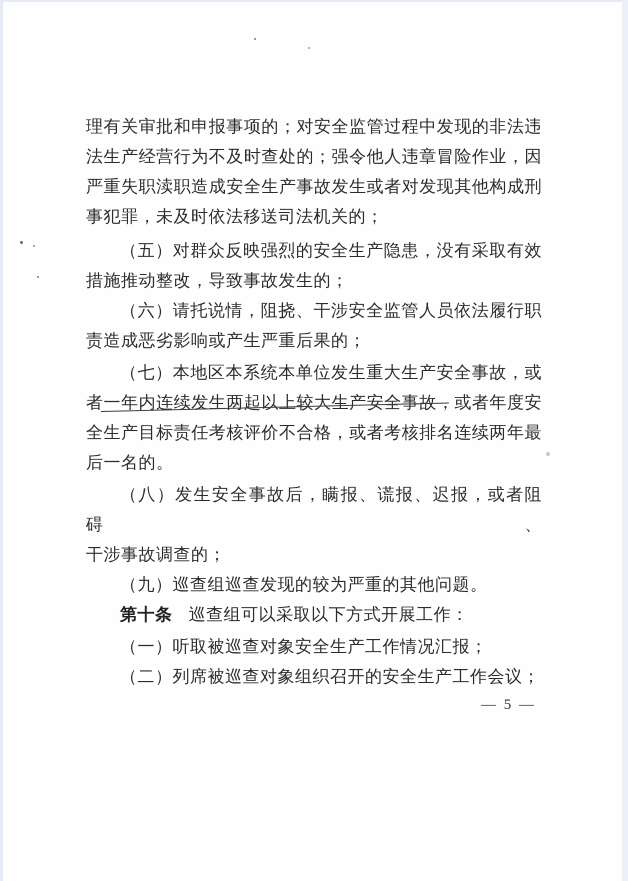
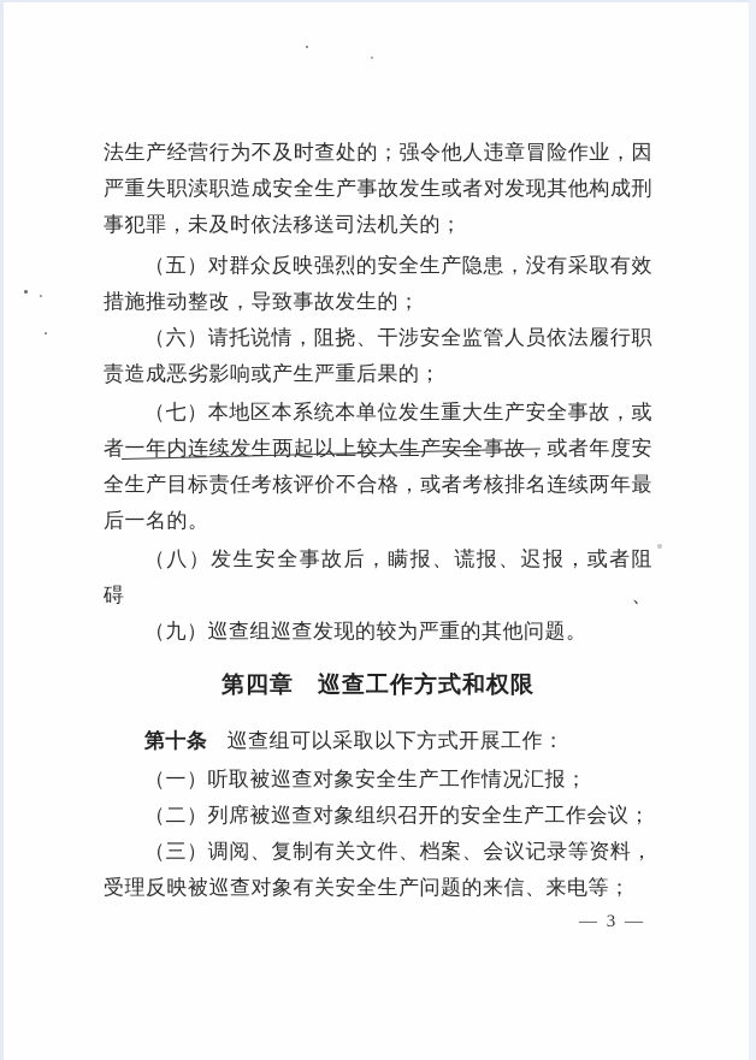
- 理有关审批和申报事项的；对安全监管过程中发现的非法违
  法生产经营行为不及时查处的；强令他人违章冒险作业，因
  严重失职渎职造成安全生产事故发生或者对发现其他构成刑
  事犯罪，未及时依法移送司法机关的；
  （五）对群众反映强烈的安全生产隐患，没有采取有效
  措施推动整改，导致事故发生的；
  （六）请托说情，阻挠、干涉安全监管人员依法履行职
  责造成恶劣影响或产生严重后果的；
  （七）本地区本系统本单位发生重大生产安全事故，或
  者一年内连续发生两起以上较大生产安全事故，或者年度安
  全生产目标责任考核评价不合格，或者考核排名连续两年最
  后一名的。
  （八）发生安全事故后，瞒报、谎报、迟报，或者阻碍、
- 干涉事故调查的；
  （九）巡查组巡查发现的较为严重的其他问题。
+ 第四章 巡查工作方式和权限
  第十条 巡查组可以采取以下方式开展工作：
  （一）听取被巡查对象安全生产工作情况汇报；
  （二）列席被巡查对象组织召开的安全生产工作会议；
+ （三）调阅、复制有关文件、档案、会议记录等资料，
+ 受理反映被巡查对象有关安全生产问题的来信、来电等；
- — 5 —
+ — 3 —
